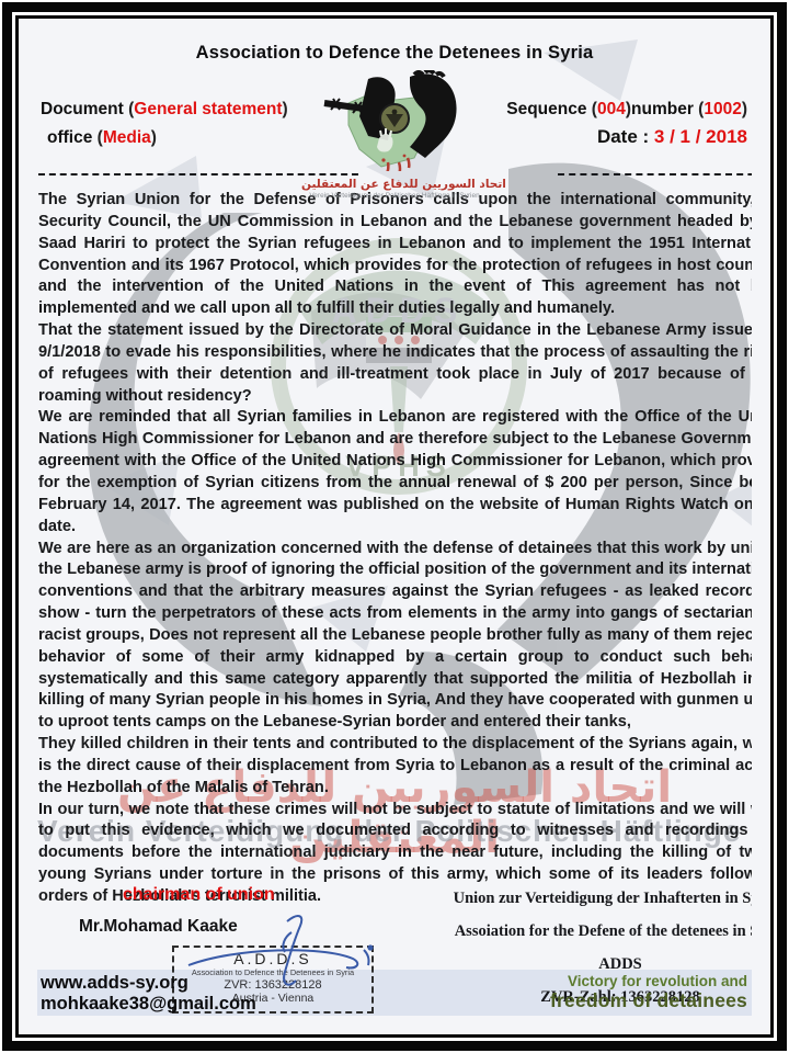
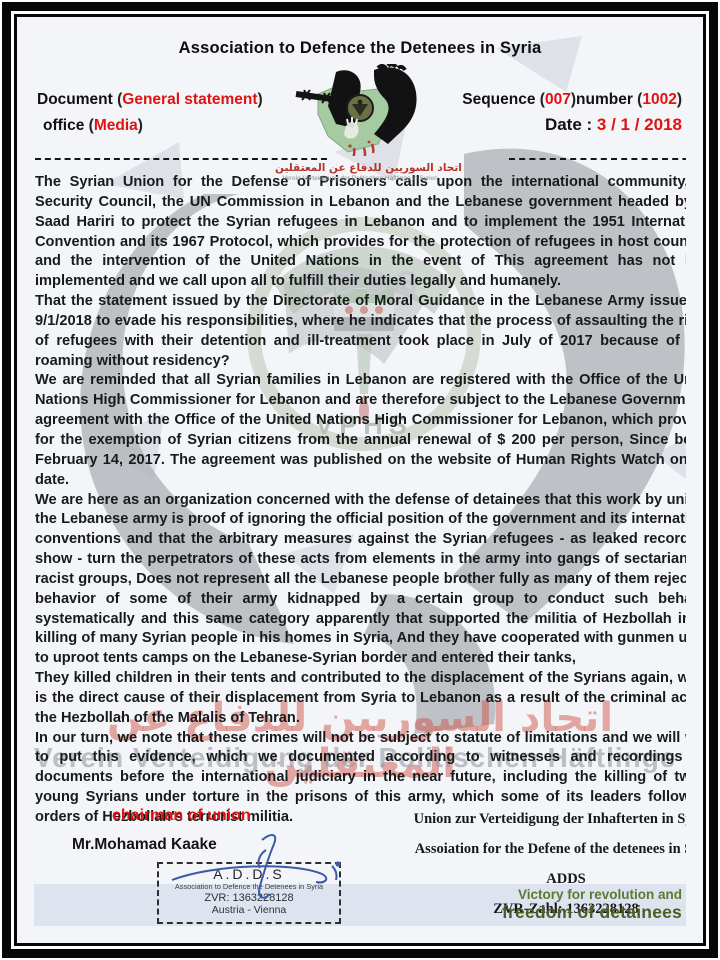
  ADDS
  VPHS
  اتحاد السوريين للدفاع عن المعتقلين
  Verein Verteidigung der Politischen Häftlinge
  Association to Defence the Detenees in Syria
  اد السوريين للدفاع عن المعتقلين
  Document (General statement)
  office (Media)
- Sequence (004)number (1002)
+ Sequence (007)number (1002)
  Date : 3 / 1 / 2018
  The Syrian Union for the Defense of Prisoners calls upon the international community Security Council, the UN Commission in Lebanon and the Lebanese government headed b Saad Hariri to protect the Syrian refugees in Lebanon and to implement the 1951 Internat Convention and its 1967 Protocol, which provides for the protection of refugees in host coun and the intervention of the United Nations in the event of This agreement has not implemented and we call upon all to fulfill their duties legally and humanely.
  That the statement issued by the Directorate of Moral Guidance in the Lebanese Army issue 9/1/2018 to evade his responsibilities, where he indicates that the process of assaulting the r of refugees with their detention and ill-treatment took place in July of 2017 because of roaming without residency?
  We are reminded that all Syrian families in Lebanon are registered with the Office of the U Nations High Commissioner for Lebanon and are therefore subject to the Lebanese Governm agreement with the Office of the United Nations High Commissioner for Lebanon, which prov for the exemption of Syrian citizens from the annual renewal of $ 200 per person, Since b February 14, 2017. The agreement was published on the website of Human Rights Watch on date.
  We are here as an organization concerned with the defense of detainees that this work by un the Lebanese army is proof of ignoring the official position of the government and its internat conventions and that the arbitrary measures against the Syrian refugees - as leaked record show - turn the perpetrators of these acts from elements in the army into gangs of sectarian racist groups, Does not represent all the Lebanese people brother fully as many of them rejec behavior of some of their army kidnapped by a certain group to conduct such beh systematically and this same category apparently that supported the militia of Hezbollah i killing of many Syrian people in his homes in Syria, And they have cooperated with gunmen u to uproot tents camps on the Lebanese-Syrian border and entered their tanks,
  They killed children in their tents and contributed to the displacement of the Syrians again, w is the direct cause of their displacement from Syria to Lebanon as a result of the criminal ac the Hezbollah of the Malalis of Tehran.
  In our turn, we note that these crimes will not be subject to statute of limitations and we will to put this evidence, which we documented according to witnesses and recordings documents before the international judiciary in the near future, including the killing of tw young Syrians under torture in the prisons of this army, which some of its leaders follow orders of Hezbollah's terrorist militia.
  chairman of union
  Mr.Mohamad Kaake
  A.D.D.S
  Association to Defence th Detenees in Syria
  ZVR: 136328128
  Austria - Vienna
  Union zur Verteidigung der Inhafterten in S
  Assoiation for the Defene of the detenees in
  ADDS
  ZVR-Zahl: 1363228128
- www.adds-sy.org
- mohkaake38@gmail.com
  Victory for revolution and
  freedom of detainees
